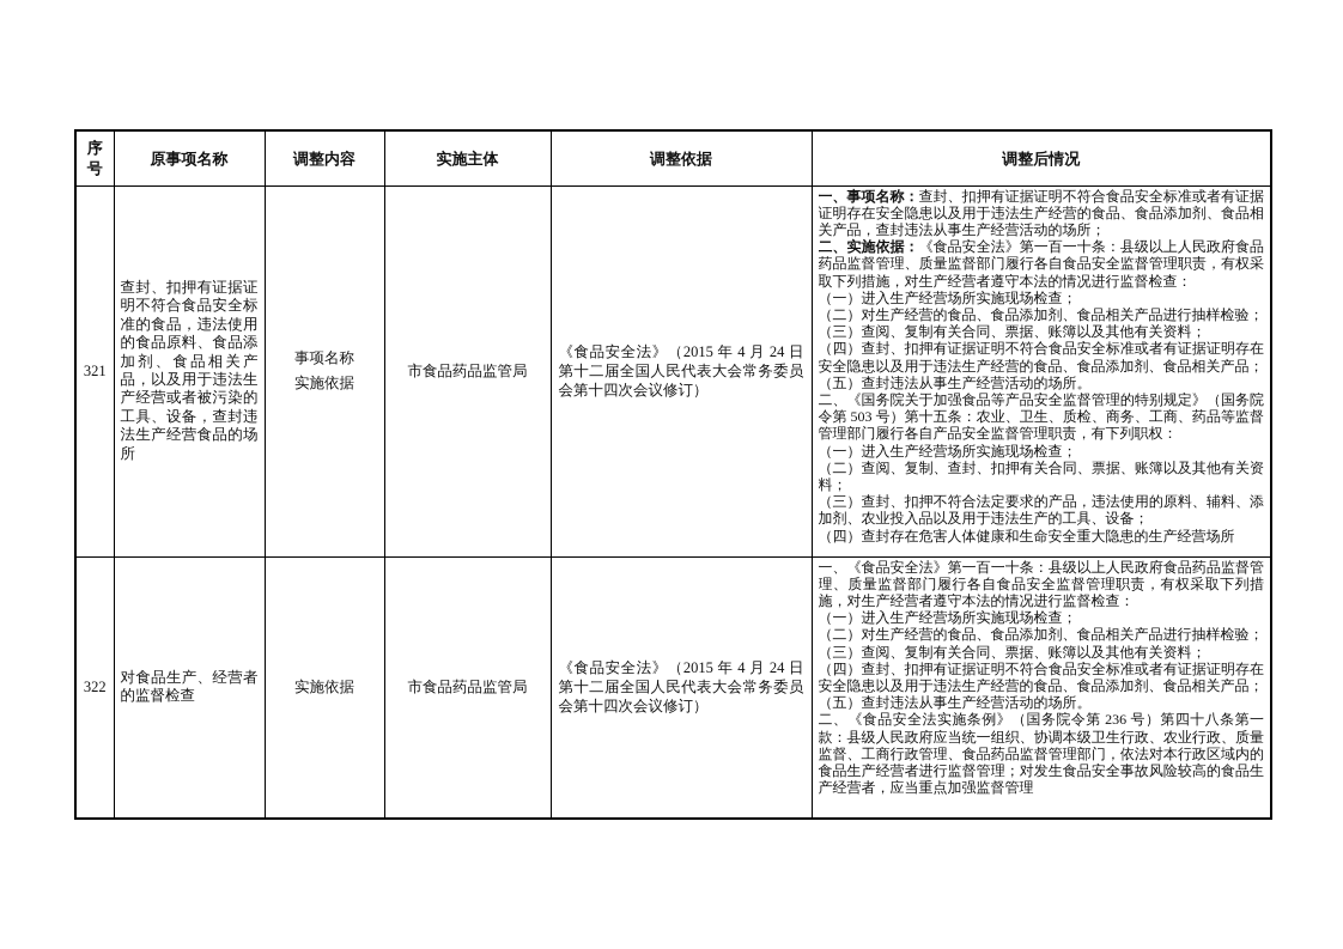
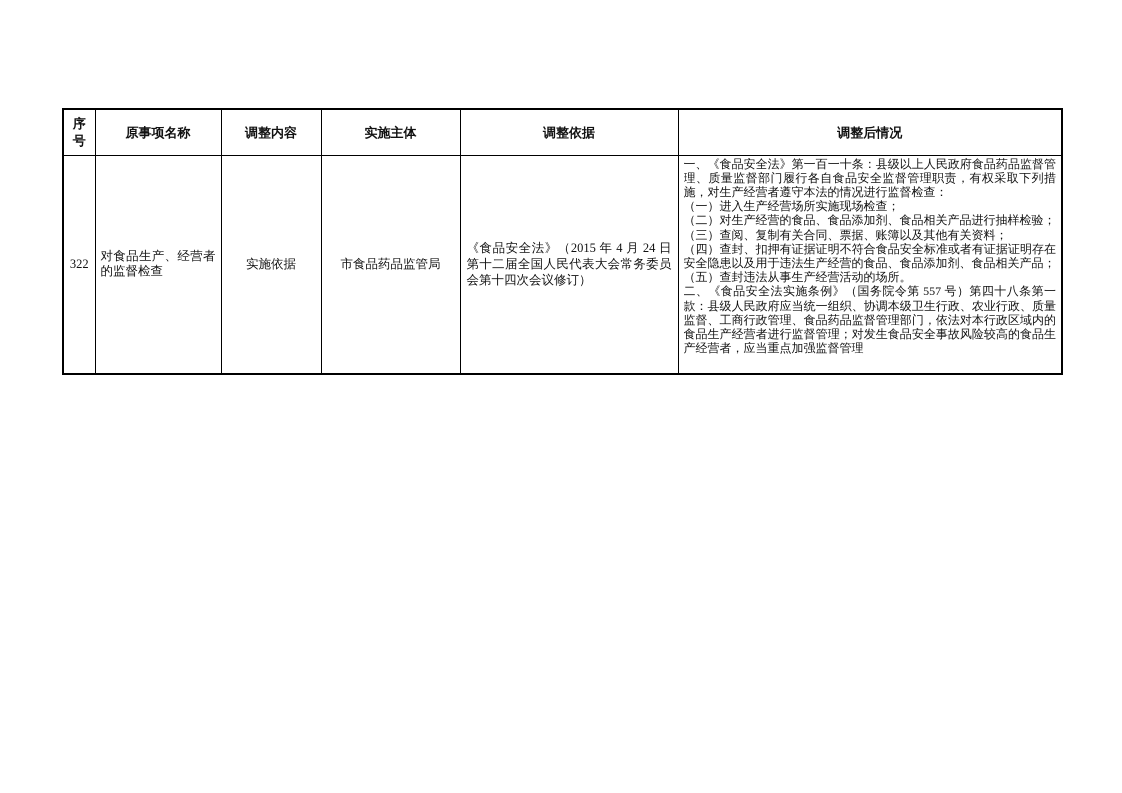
  序号	原事项名称	调整内容	实施主体	调整依据	调整后情况
- 321	查封、扣押有证据证明不符合食品安全标准的食品，违法使用的食品原料、食品添加剂、食品相关产品，以及用于违法生产经营或者被污染的工具、设备，查封违法生产经营食品的场所	事项名称 实施依据	市食品药品监管局	《食品安全法》（2015 年 4 月 24 日第十二届全国人民代表大会常务委员会第十四次会议修订）	一、事项名称：查封、扣押有证据证明不符合食品安全标准或者有证据证明存在安全隐患以及用于违法生产经营的食品、食品添加剂、食品相关产品，查封违法从事生产经营活动的场所； 二、实施依据：《食品安全法》第一百一十条：县级以上人民政府食品药品监督管理、质量监督部门履行各自食品安全监督管理职责，有权采取下列措施，对生产经营者遵守本法的情况进行监督检查： （一）进入生产经营场所实施现场检查； （二）对生产经营的食品、食品添加剂、食品相关产品进行抽样检验； （三）查阅、复制有关合同、票据、账簿以及其他有关资料； （四）查封、扣押有证据证明不符合食品安全标准或者有证据证明存在安全隐患以及用于违法生产经营的食品、食品添加剂、食品相关产品； （五）查封违法从事生产经营活动的场所。 二、《国务院关于加强食品等产品安全监督管理的特别规定》（国务院令第 503 号）第十五条：农业、卫生、质检、商务、工商、药品等监督管理部门履行各自产品安全监督管理职责，有下列职权： （一）进入生产经营场所实施现场检查； （二）查阅、复制、查封、扣押有关合同、票据、账簿以及其他有关资料； （三）查封、扣押不符合法定要求的产品，违法使用的原料、辅料、添加剂、农业投入品以及用于违法生产的工具、设备； （四）查封存在危害人体健康和生命安全重大隐患的生产经营场所
- 322	对食品生产、经营者的监督检查	实施依据	市食品药品监管局	《食品安全法》（2015 年 4 月 24 日第十二届全国人民代表大会常务委员会第十四次会议修订）	一、《食品安全法》第一百一十条：县级以上人民政府食品药品监督管理、质量监督部门履行各自食品安全监督管理职责，有权采取下列措施，对生产经营者遵守本法的情况进行监督检查： （一）进入生产经营场所实施现场检查； （二）对生产经营的食品、食品添加剂、食品相关产品进行抽样检验； （三）查阅、复制有关合同、票据、账簿以及其他有关资料； （四）查封、扣押有证据证明不符合食品安全标准或者有证据证明存在安全隐患以及用于违法生产经营的食品、食品添加剂、食品相关产品； （五）查封违法从事生产经营活动的场所。 二、《食品安全法实施条例》（国务院令第 236 号）第四十八条第一款：县级人民政府应当统一组织、协调本级卫生行政、农业行政、质量监督、工商行政管理、食品药品监督管理部门，依法对本行政区域内的食品生产经营者进行监督管理；对发生食品安全事故风险较高的食品生产经营者，应当重点加强监督管理
+ 322	对食品生产、经营者的监督检查	实施依据	市食品药品监管局	《食品安全法》（2015 年 4 月 24 日第十二届全国人民代表大会常务委员会第十四次会议修订）	一、《食品安全法》第一百一十条：县级以上人民政府食品药品监督管理、质量监督部门履行各自食品安全监督管理职责，有权采取下列措施，对生产经营者遵守本法的情况进行监督检查： （一）进入生产经营场所实施现场检查； （二）对生产经营的食品、食品添加剂、食品相关产品进行抽样检验； （三）查阅、复制有关合同、票据、账簿以及其他有关资料； （四）查封、扣押有证据证明不符合食品安全标准或者有证据证明存在安全隐患以及用于违法生产经营的食品、食品添加剂、食品相关产品； （五）查封违法从事生产经营活动的场所。 二、《食品安全法实施条例》（国务院令第 557 号）第四十八条第一款：县级人民政府应当统一组织、协调本级卫生行政、农业行政、质量监督、工商行政管理、食品药品监督管理部门，依法对本行政区域内的食品生产经营者进行监督管理；对发生食品安全事故风险较高的食品生产经营者，应当重点加强监督管理
